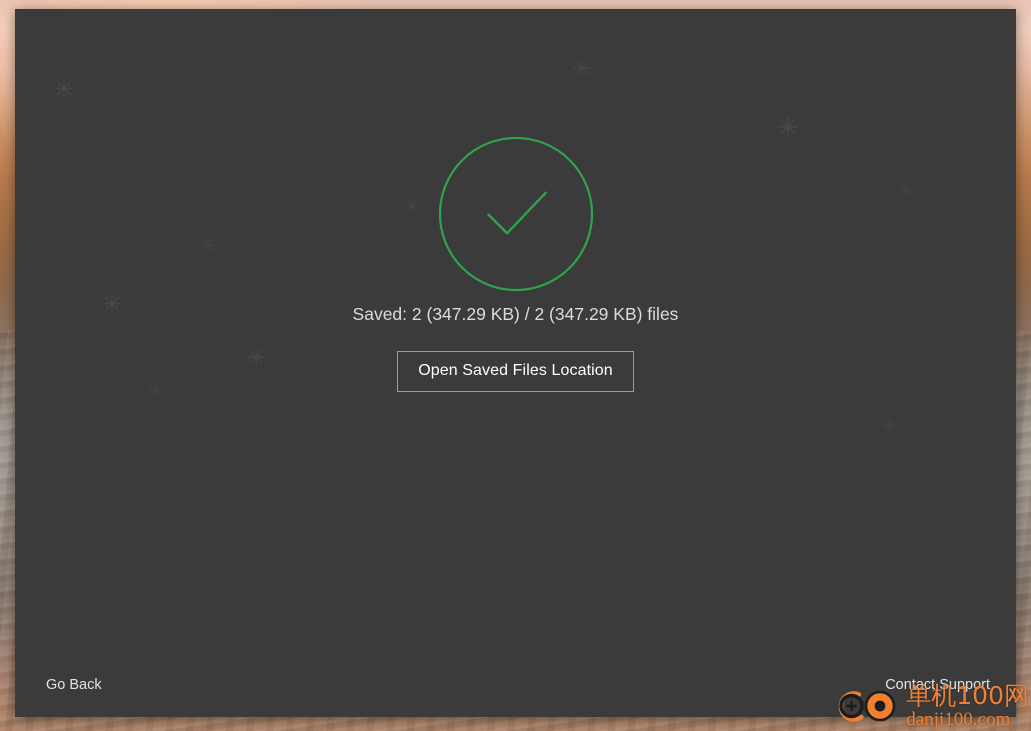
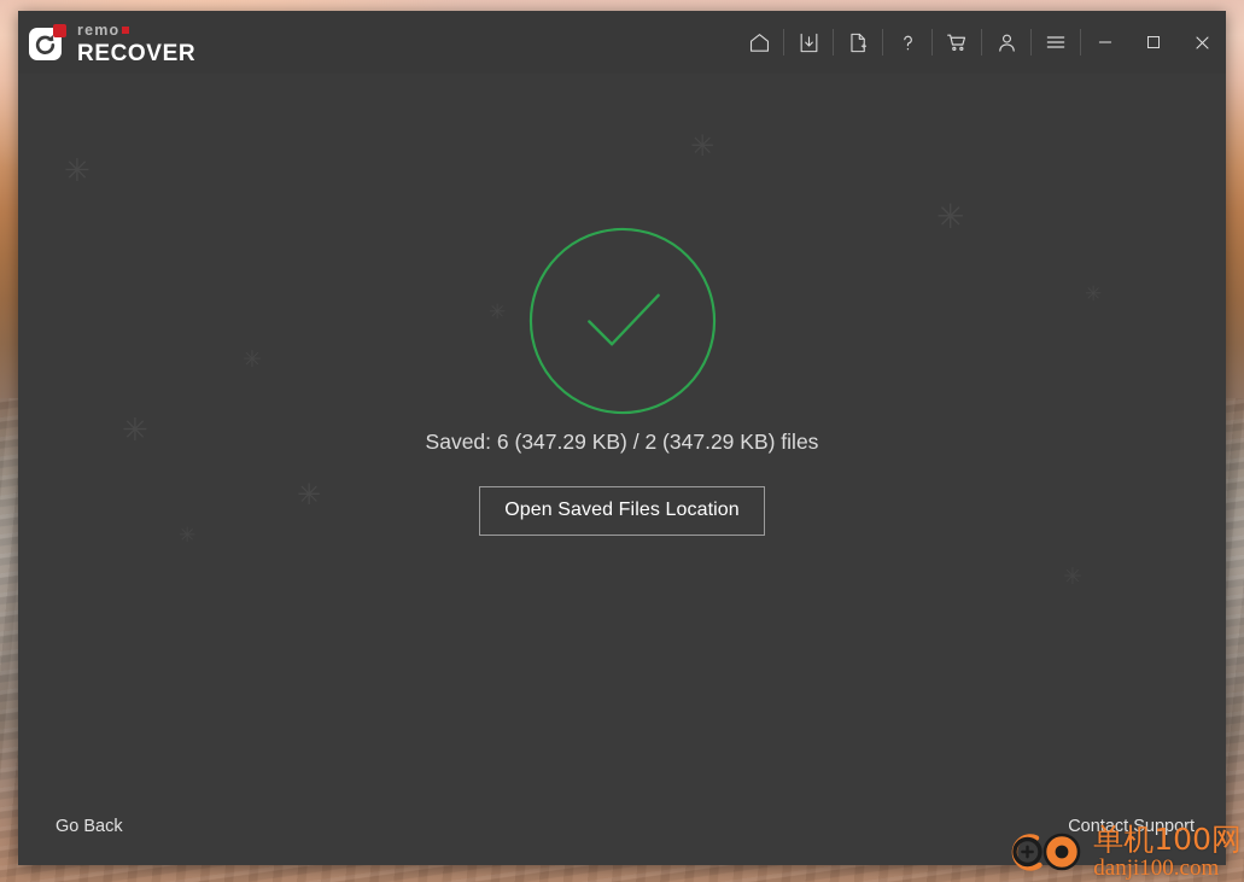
+ remo
+ RECOVER
- Saved: 2 (347.29 KB) / 2 (347.29 KB) files
+ Saved: 6 (347.29 KB) / 2 (347.29 KB) files
  Open Saved Files Location
  Go Back
  Contact Support
  单机100网
  danji100.com
